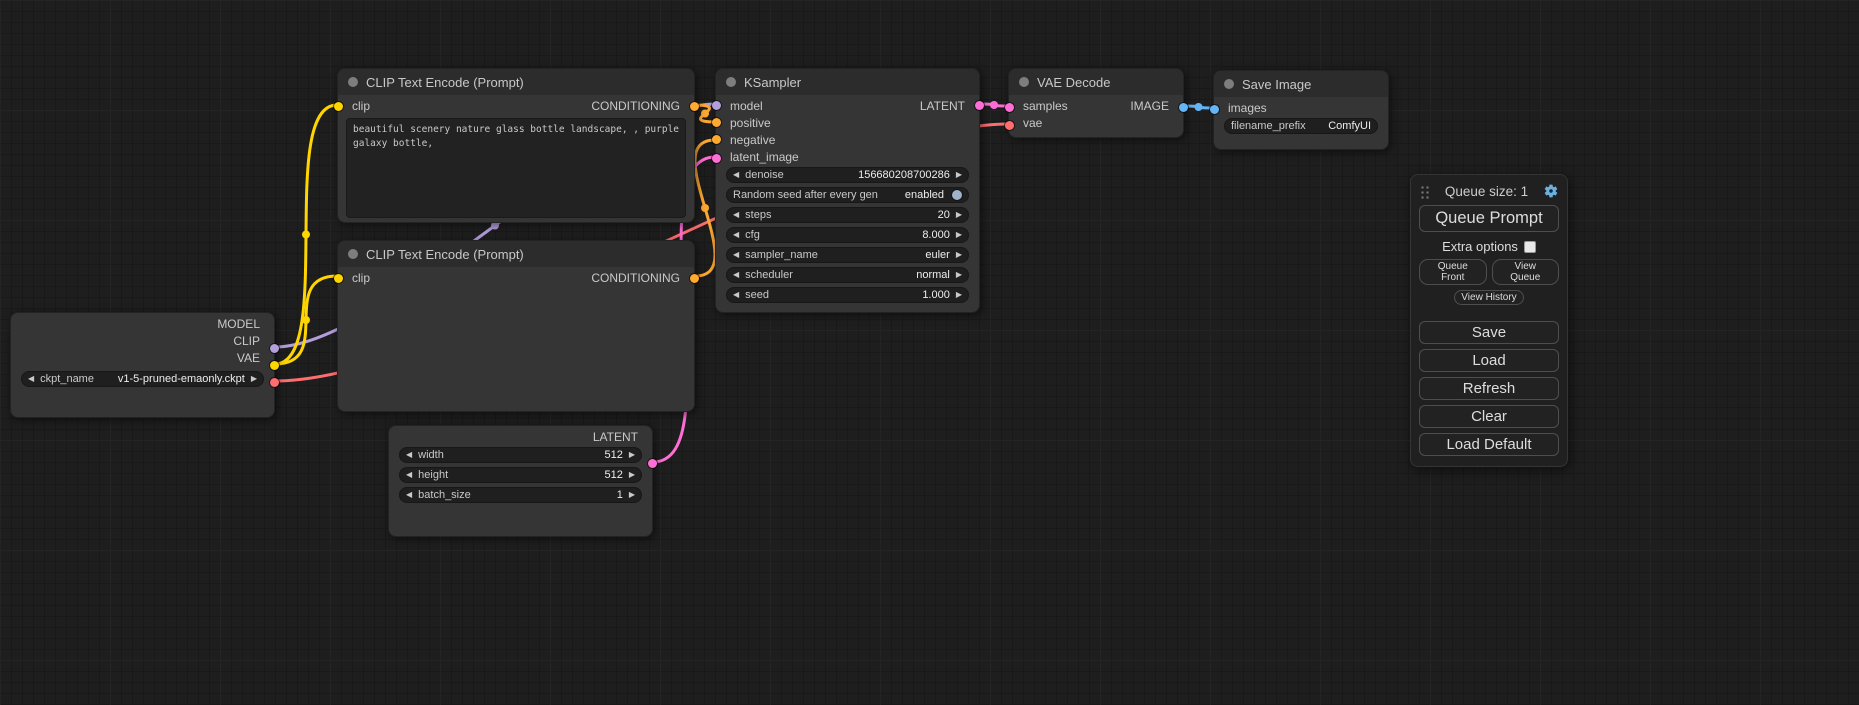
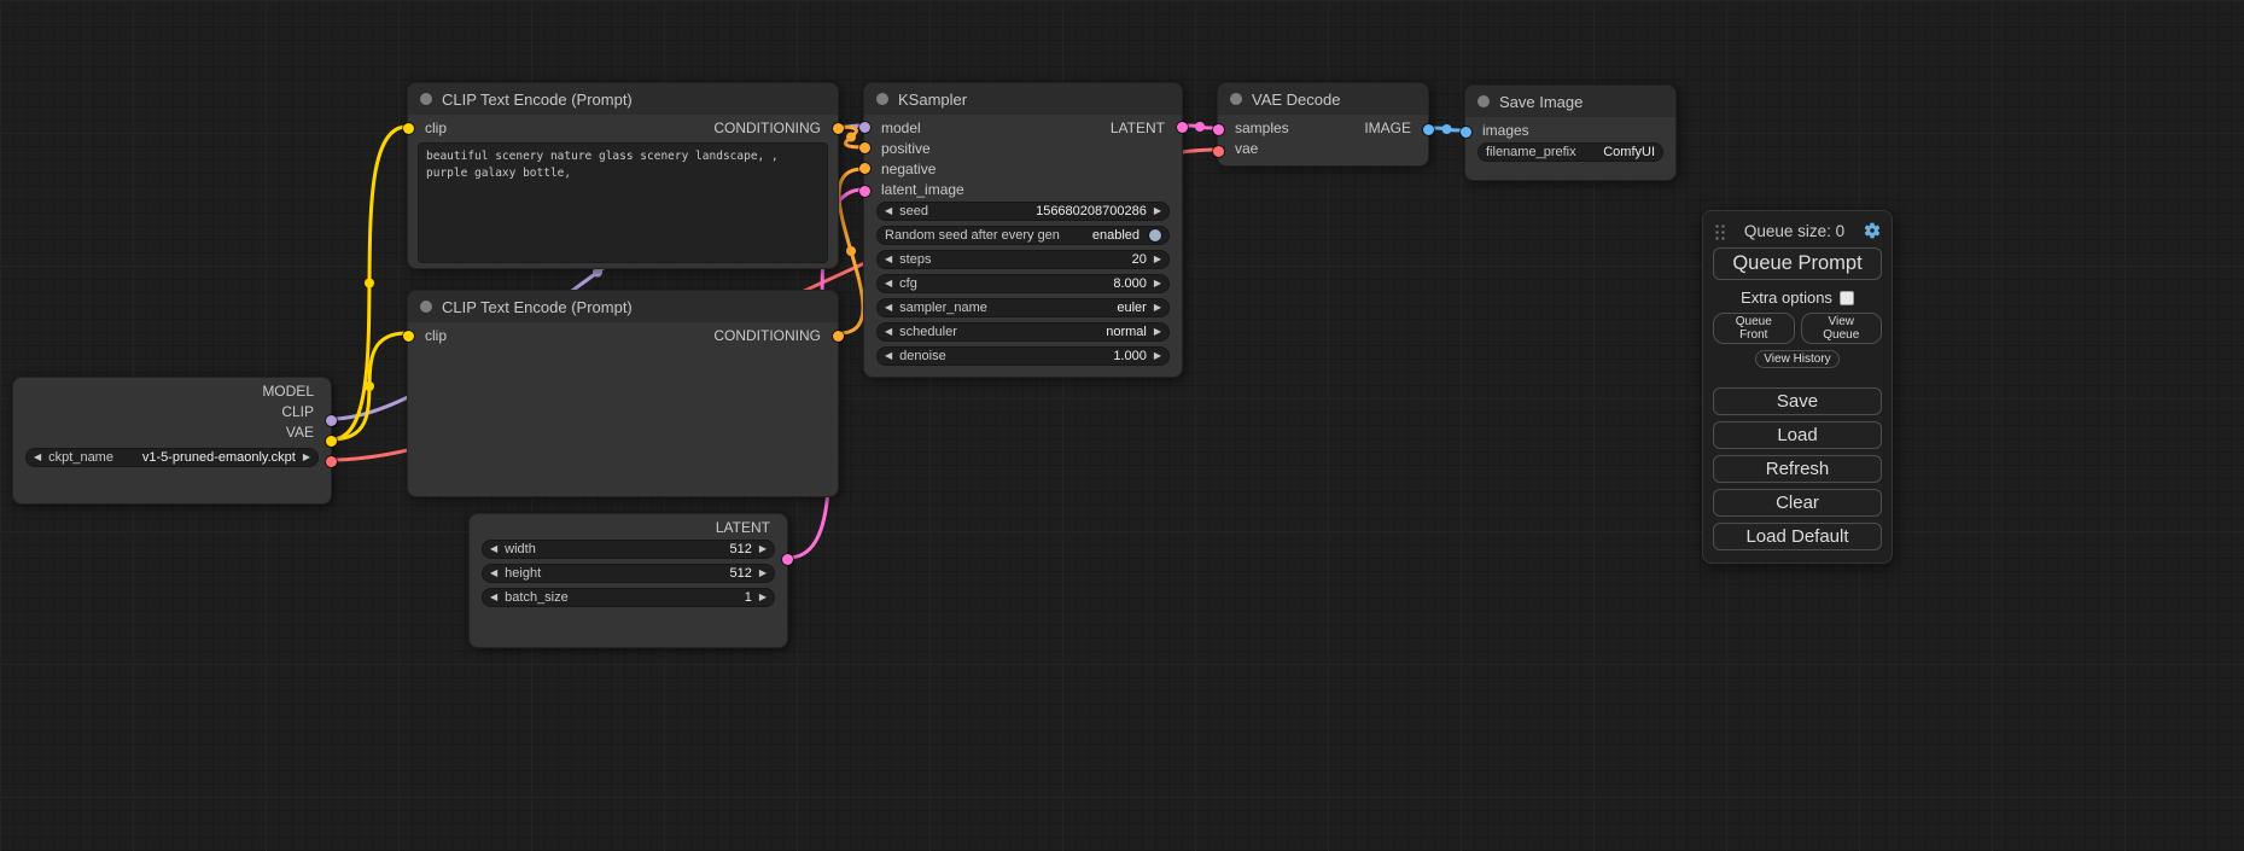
  MODEL
  CLIP
  VAE
  ◀
  ckpt_name
  v1-5-pruned-emaonly.ckpt
  ▶
  CLIP Text Encode (Prompt)
  clip
  CONDITIONING
- beautiful scenery nature glass bottle landscape, , purple galaxy bottle,
+ beautiful scenery nature glass scenery landscape, , purple galaxy bottle,
  CLIP Text Encode (Prompt)
  clip
  CONDITIONING
  LATENT
  ◀
  width
  512
  ▶
  ◀
  height
  512
  ▶
  ◀
  batch_size
  1
  ▶
  KSampler
  model
  LATENT
  positive
  negative
  latent_image
  ◀
- denoise
+ seed
  156680208700286
  ▶
  Random seed after every gen
  enabled
  ◀
  steps
  20
  ▶
  ◀
  cfg
  8.000
  ▶
  ◀
  sampler_name
  euler
  ▶
  ◀
  scheduler
  normal
  ▶
  ◀
- seed
+ denoise
  1.000
  ▶
  VAE Decode
  samples
  IMAGE
  vae
  Save Image
  images
  filename_prefix
  ComfyUI
- Queue size: 1
+ Queue size: 0
  Queue Prompt
  Extra options
  Queue Front
  View Queue
  View History
  Save
  Load
  Refresh
  Clear
  Load Default
